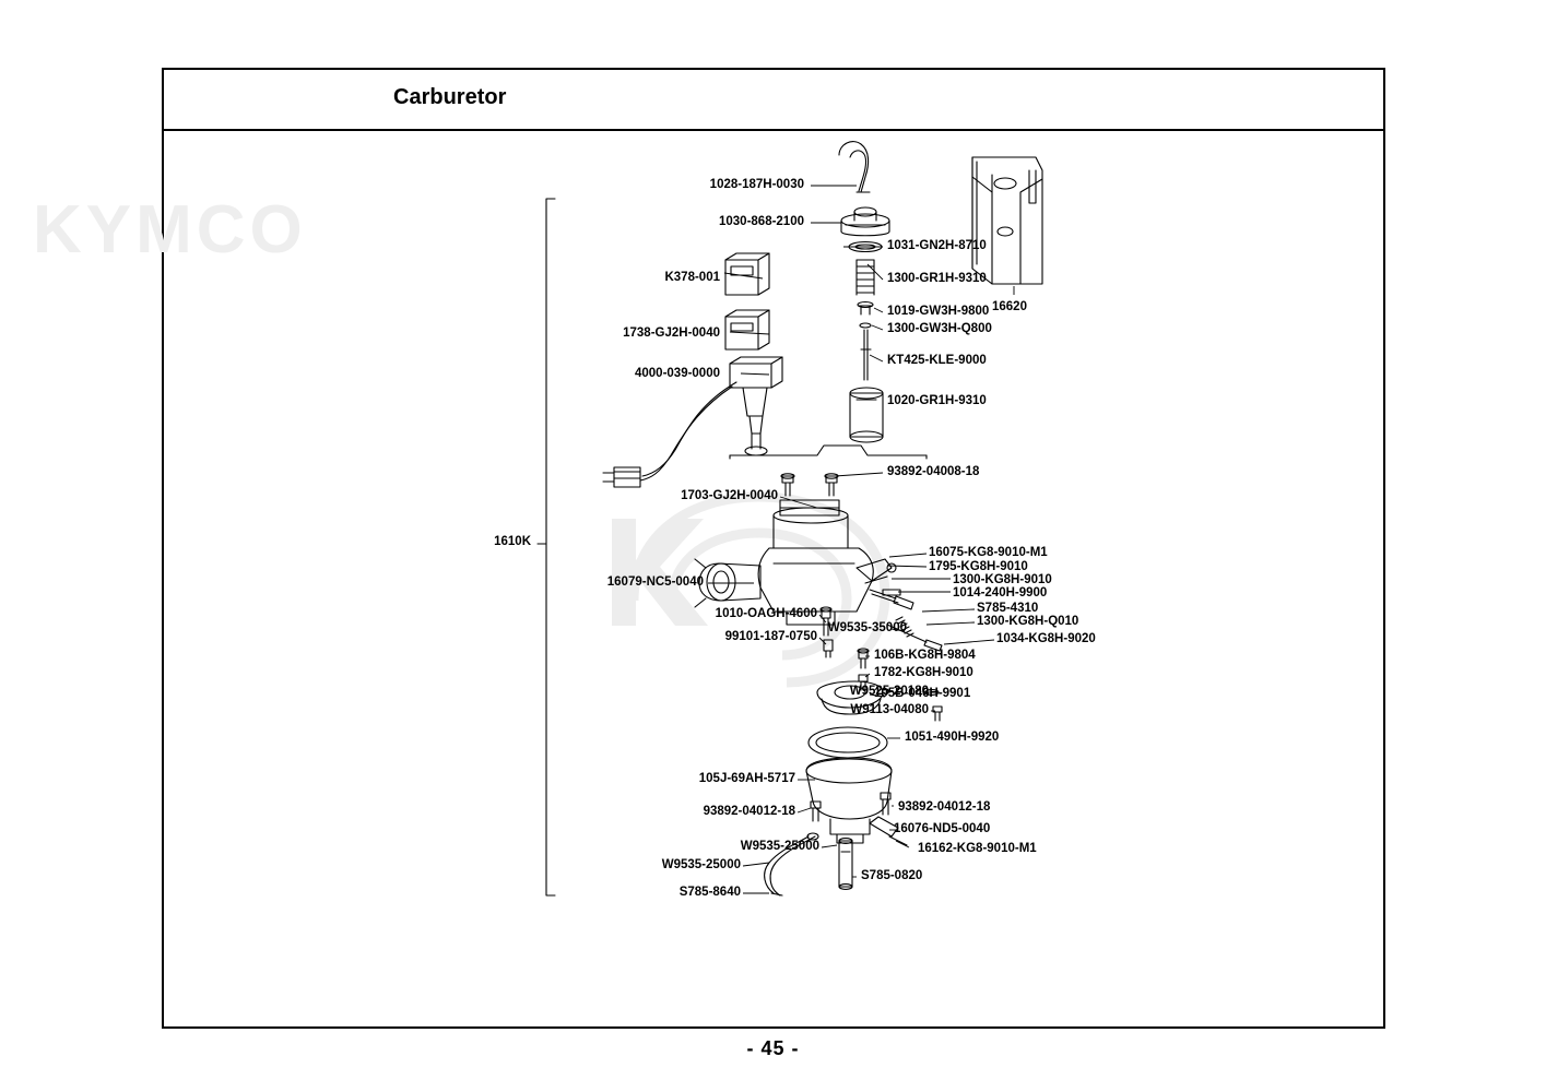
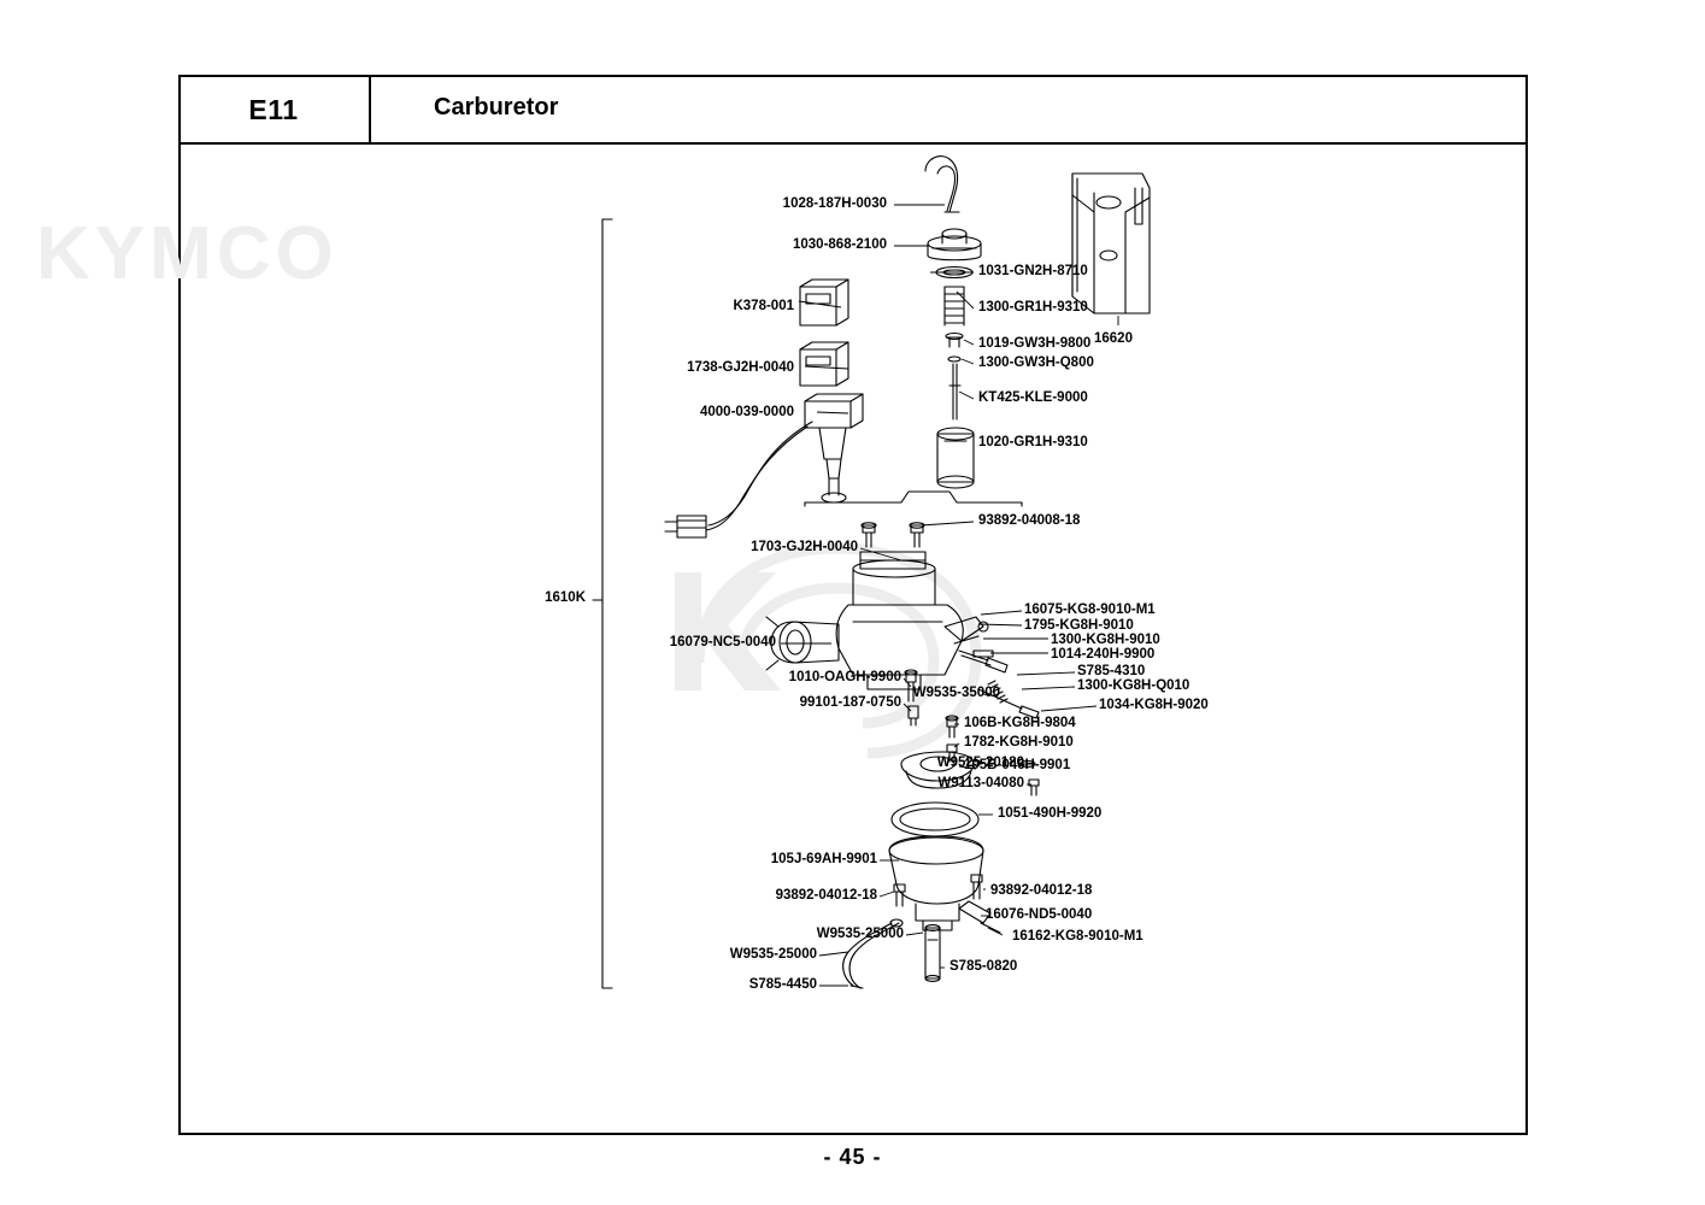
+ E11
  Carburetor
  KYMCO
  1610K
  1028-187H-0030
  1030-868-2100
  1031-GN2H-8710
  1300-GR1H-9310
  K378-001
  1019-GW3H-9800
  1300-GW3H-Q800
  1738-GJ2H-0040
  KT425-KLE-9000
  4000-039-0000
  1020-GR1H-9310
  16620
  93892-04008-18
  1703-GJ2H-0040
  16075-KG8-9010-M1
  1795-KG8H-9010
  1300-KG8H-9010
  1014-240H-9900
  16079-NC5-0040
  S785-4310
  1300-KG8H-Q010
- 1010-OAGH-4600
+ 1010-OAGH-9900
  W9535-35000
  99101-187-0750
  1034-KG8H-9020
  106B-KG8H-9804
  1782-KG8H-9010
  W9525-20180
  105B-046H-9901
  W9113-04080
  1051-490H-9920
- 105J-69AH-5717
+ 105J-69AH-9901
  93892-04012-18
  93892-04012-18
  16076-ND5-0040
  W9535-25000
  16162-KG8-9010-M1
  W9535-25000
  S785-0820
- S785-8640
+ S785-4450
  - 45 -
